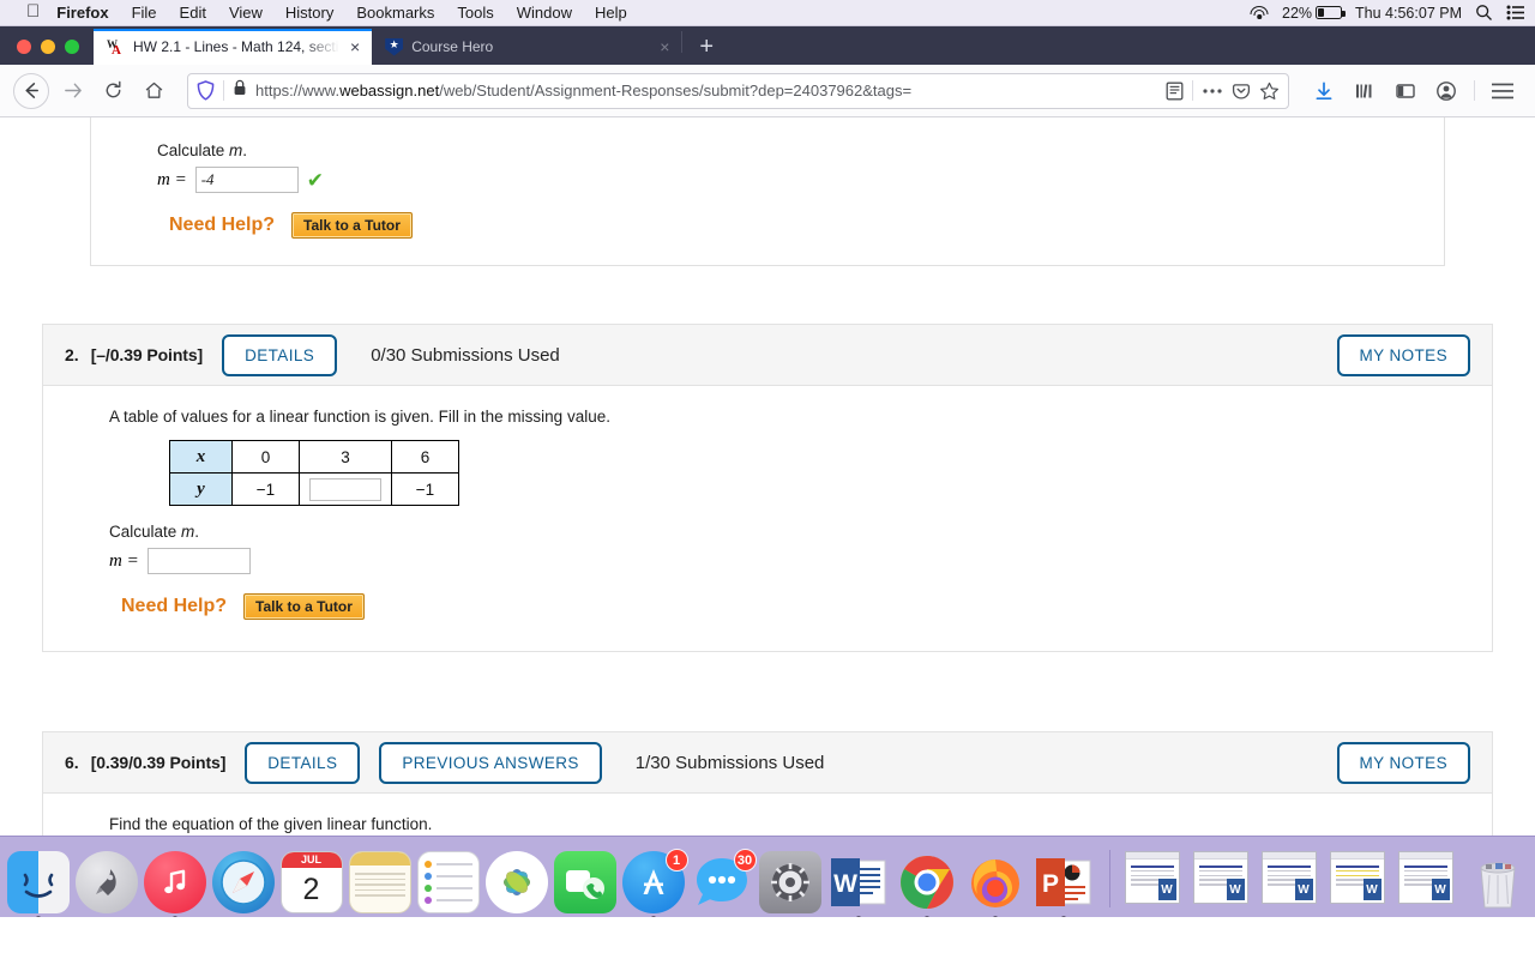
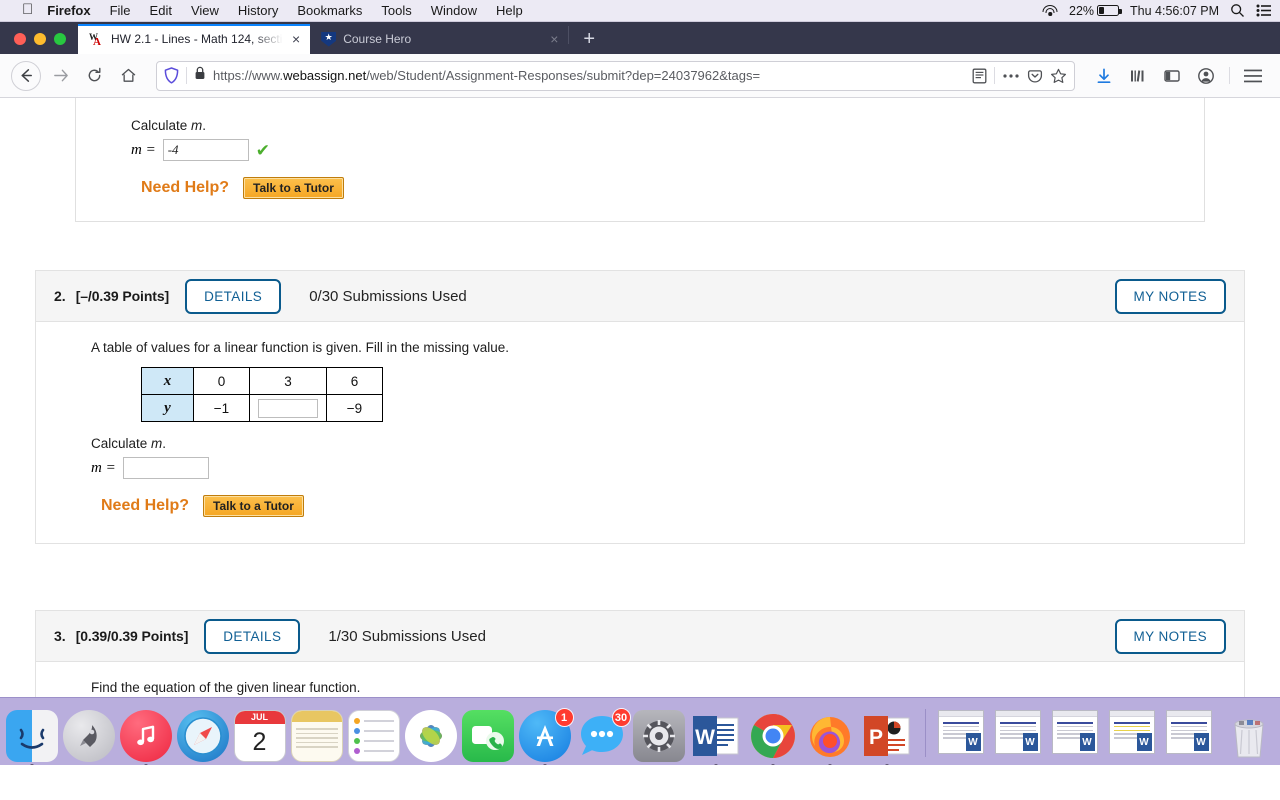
  
  Firefox
  File
  Edit
  View
  History
  Bookmarks
  Tools
  Window
  Help
  22%
  Thu 4:56:07 PM
  W
  A
  HW 2.1 - Lines - Math 124, secti
  ×
  ★
  Course Hero
  ×
  +
  https://www.webassign.net/web/Student/Assignment-Responses/submit?dep=24037962&tags=
  Calculate m.
  m =
  -4
  ✔
  Need Help?
  Talk to a Tutor
  2.
  [–/0.39 Points]
  DETAILS
  0/30 Submissions Used
  MY NOTES
  A table of values for a linear function is given. Fill in the missing value.
  x	0	3	6
- y	−1		−1
+ y	−1		−9
  Calculate m.
  m =
  Need Help?
  Talk to a Tutor
- 6.
+ 3.
  [0.39/0.39 Points]
  DETAILS
- PREVIOUS ANSWERS
  1/30 Submissions Used
  MY NOTES
  Find the equation of the given linear function.
  JUL
  2
  1
  30
  W
  P
  W
  W
  W
  W
  W
